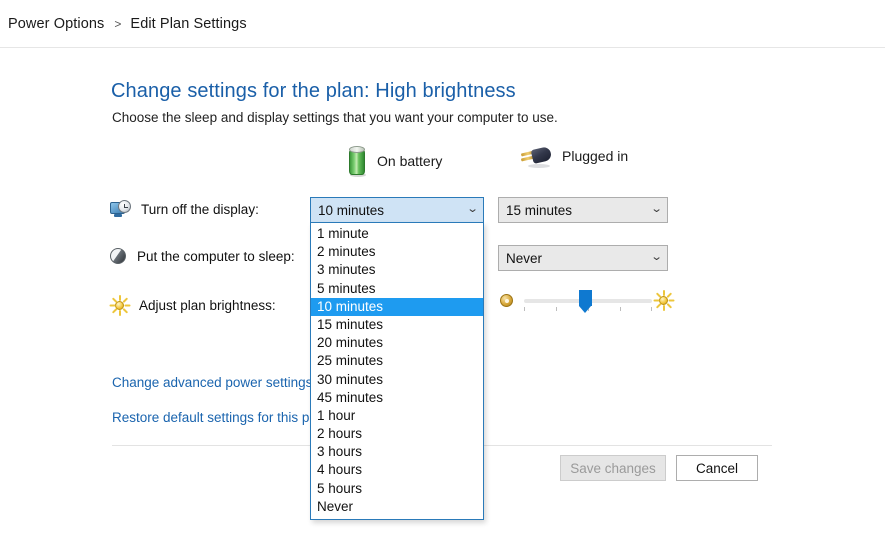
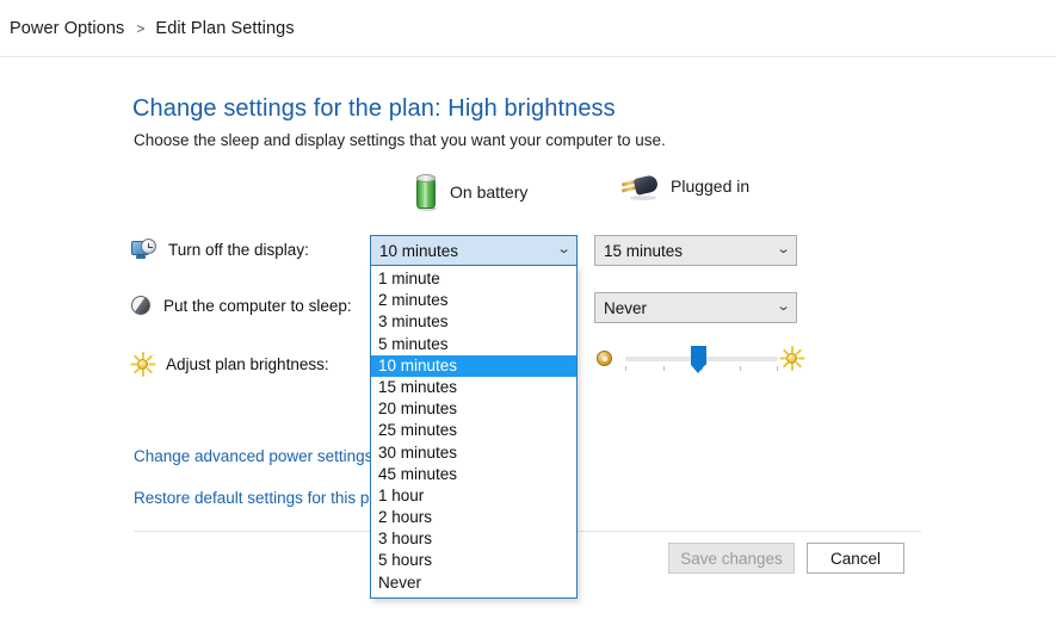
  Power Options
  >
  Edit Plan Settings
  Change settings for the plan: High brightness
  Choose the sleep and display settings that you want your computer to use.
  On battery
  Plugged in
  Turn off the display:
  Put the computer to sleep:
  Adjust plan brightness:
  10 minutes
  ⌄
  15 minutes
  ⌄
  Never
  ⌄
  Change advanced power settings
  Restore default settings for this p
  Save changes
  Cancel
  1 minute
  2 minutes
  3 minutes
  5 minutes
  10 minutes
  15 minutes
  20 minutes
  25 minutes
  30 minutes
  45 minutes
  1 hour
  2 hours
  3 hours
- 4 hours
  5 hours
  Never
